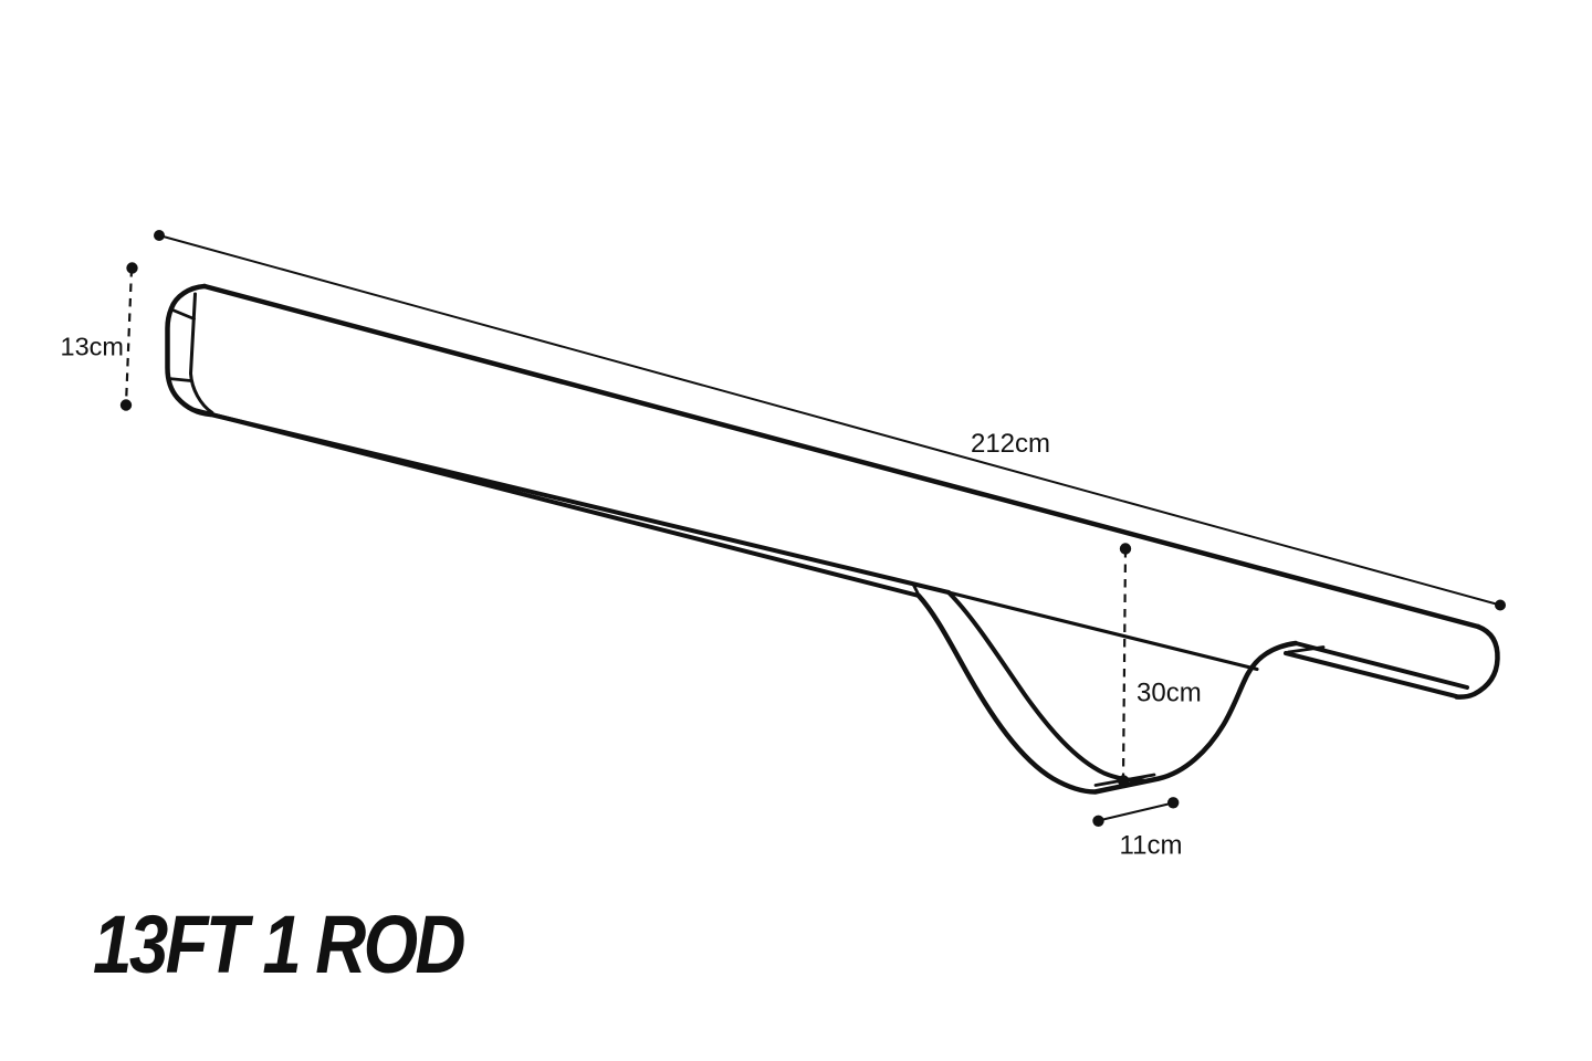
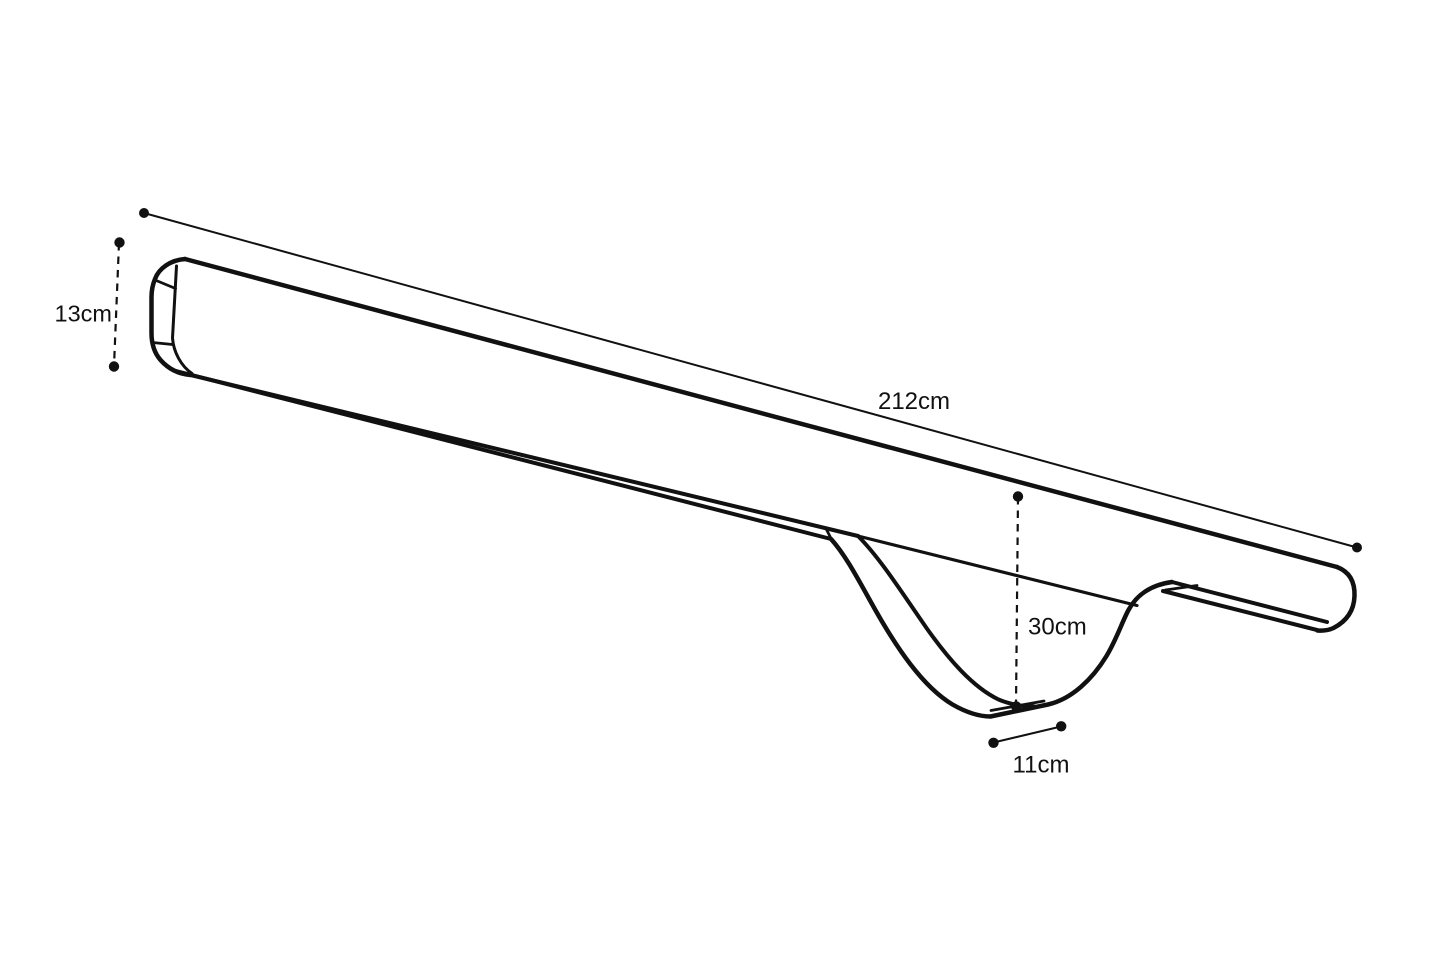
  212cm
  13cm
  30cm
  11cm
- 13FT 1 ROD
